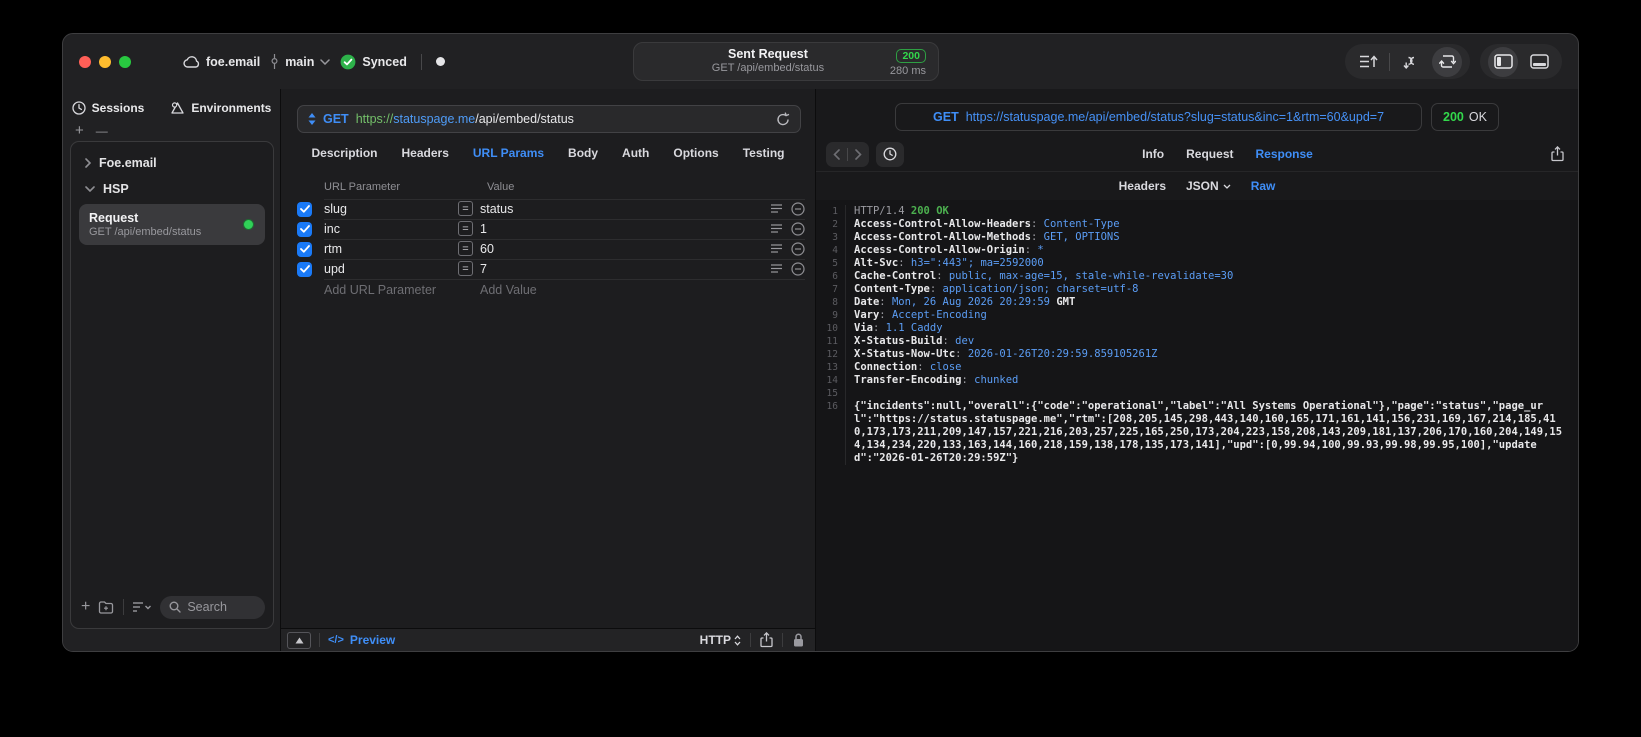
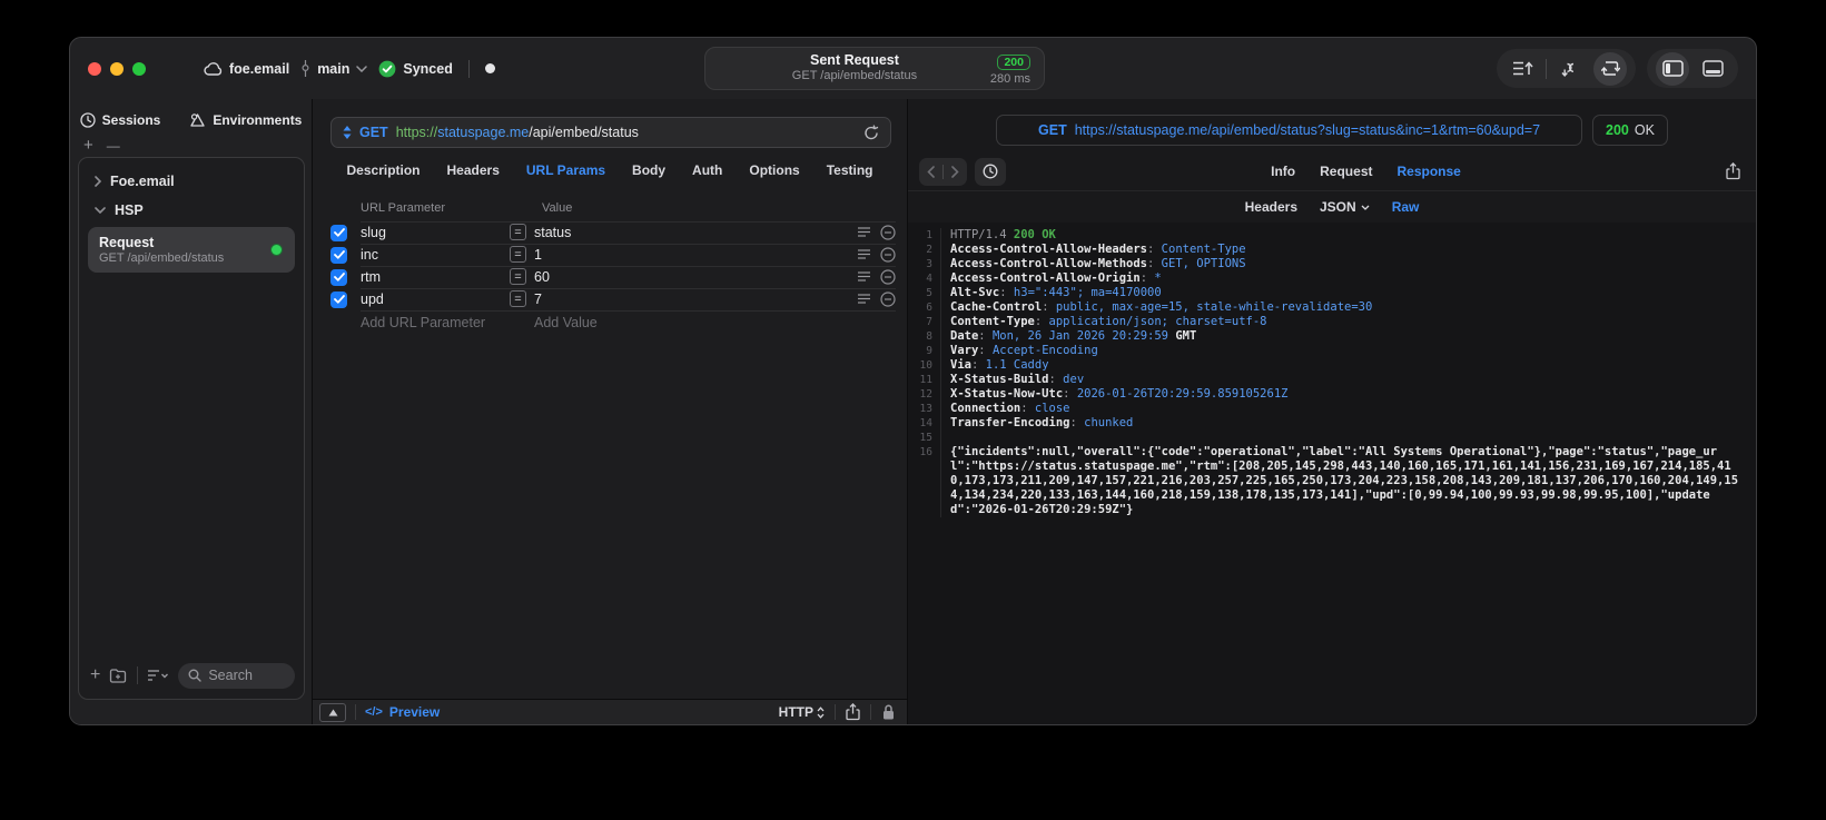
  foe.email
  main
  Synced
  Sent Request
  GET /api/embed/status
  200
  280 ms
  Sessions
  Environments
  +
  —
  Foe.email
  HSP
  Request
  GET /api/embed/status
  +
  Search
  GET
  https://
  statuspage.me
  /api/embed/status
  Description
  Headers
  URL Params
  Body
  Auth
  Options
  Testing
  URL Parameter
  Value
  slug
  =
  status
  inc
  =
  1
  rtm
  =
  60
  upd
  =
  7
  Add URL Parameter
  Add Value
  </>
  Preview
  HTTP
  GET
  https://statuspage.me/api/embed/status?slug=status&inc=1&rtm=60&upd=7
  200
  OK
  Info
  Request
  Response
  Headers
  JSON
  Raw
  1
  HTTP/1.4 200 OK
  2
  Access-Control-Allow-Headers: Content-Type
  3
  Access-Control-Allow-Methods: GET, OPTIONS
  4
  Access-Control-Allow-Origin: *
  5
- Alt-Svc: h3=":443"; ma=2592000
+ Alt-Svc: h3=":443"; ma=4170000
  6
  Cache-Control: public, max-age=15, stale-while-revalidate=30
  7
  Content-Type: application/json; charset=utf-8
  8
- Date: Mon, 26 Aug 2026 20:29:59 GMT
+ Date: Mon, 26 Jan 2026 20:29:59 GMT
  9
  Vary: Accept-Encoding
  10
  Via: 1.1 Caddy
  11
  X-Status-Build: dev
  12
  X-Status-Now-Utc: 2026-01-26T20:29:59.859105261Z
  13
  Connection: close
  14
  Transfer-Encoding: chunked
  15
  16
  {"incidents":null,"overall":{"code":"operational","label":"All Systems Operational"},"page":"status","page_url":"https://status.statuspage.me","rtm":[208,205,145,298,443,140,160,165,171,161,141,156,231,169,167,214,185,410,173,173,211,209,147,157,221,216,203,257,225,165,250,173,204,223,158,208,143,209,181,137,206,170,160,204,149,154,134,234,220,133,163,144,160,218,159,138,178,135,173,141],"upd":[0,99.94,100,99.93,99.98,99.95,100],"updated":"2026-01-26T20:29:59Z"}
